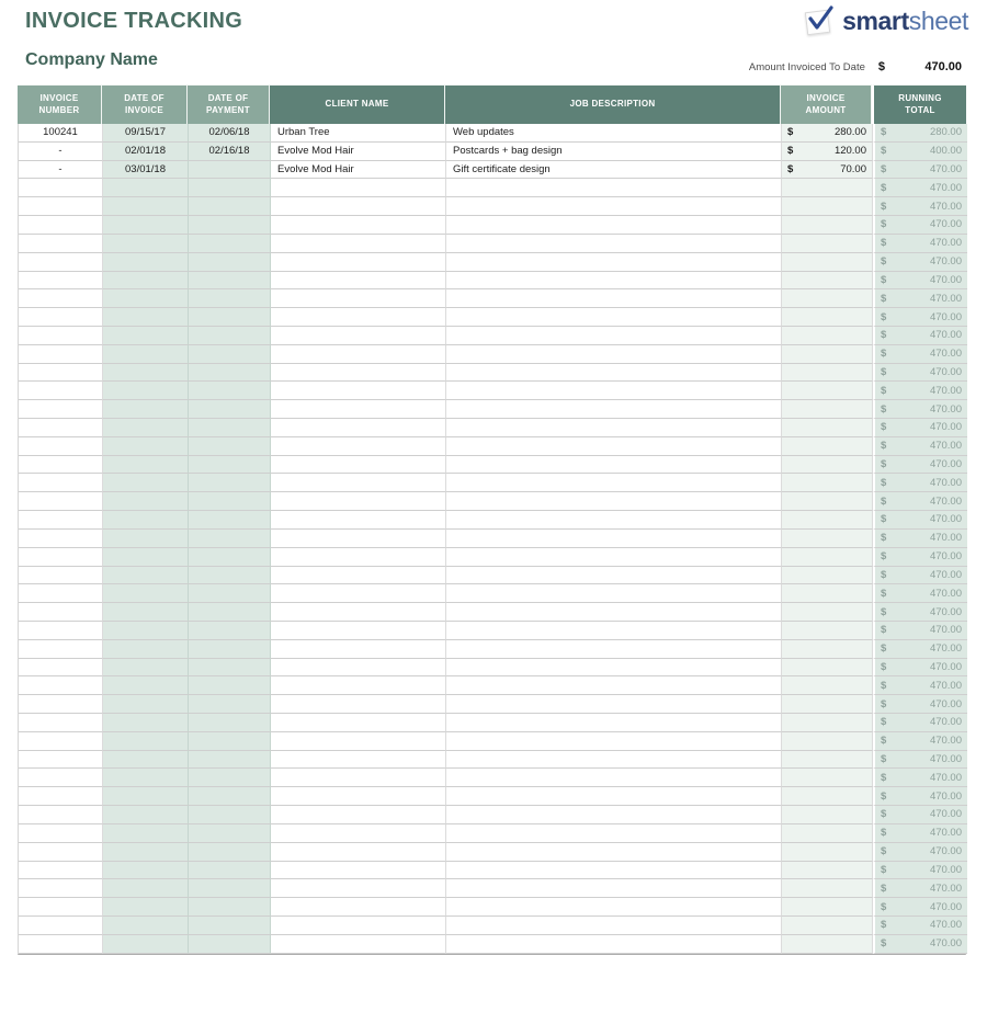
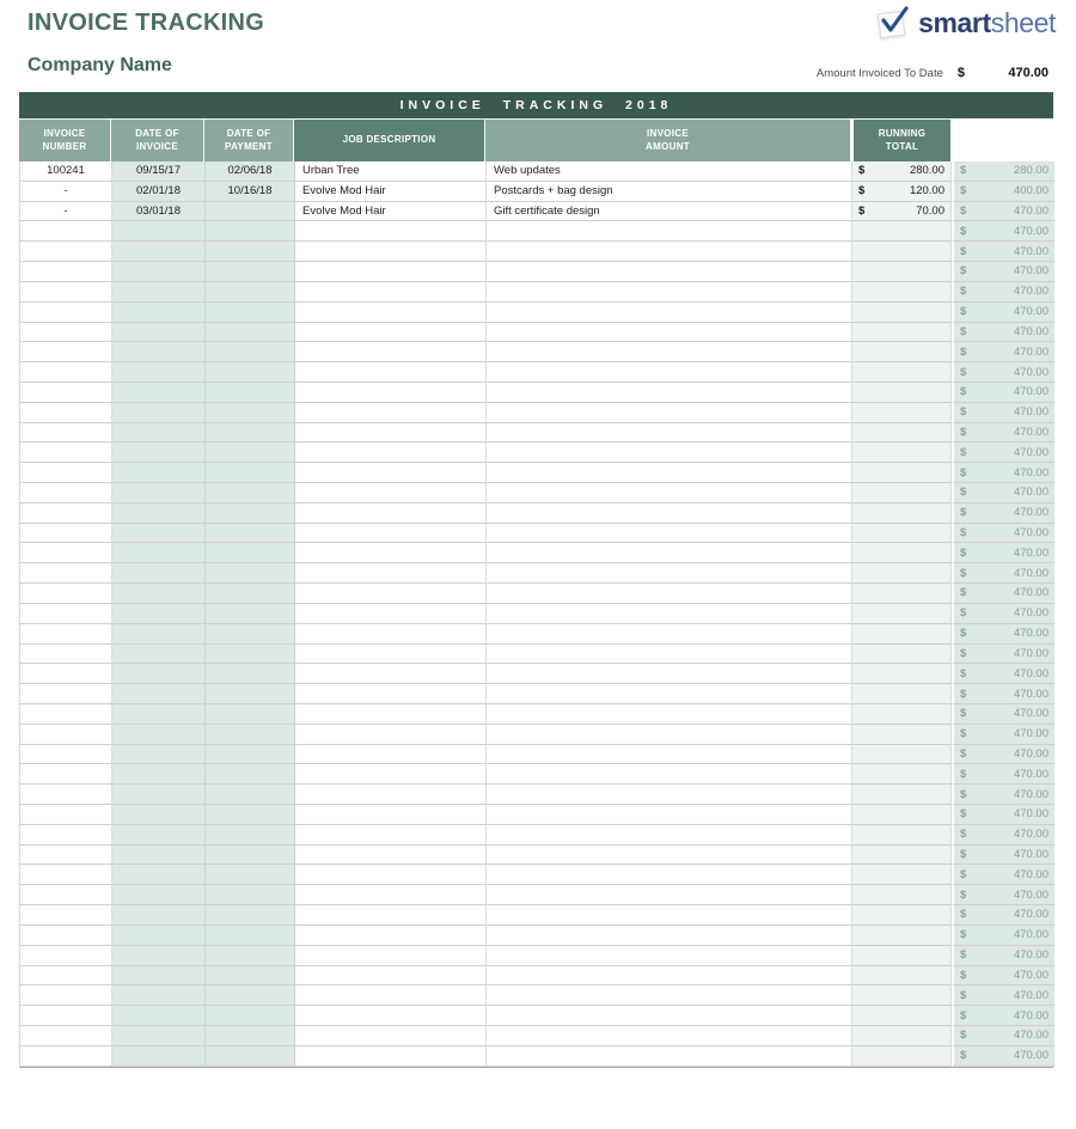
  INVOICE TRACKING
  smartsheet
  Company Name
  Amount Invoiced To Date
  $
  470.00
+ INVOICE TRACKING 2018
  INVOICE
  NUMBER
  DATE OF
  INVOICE
  DATE OF
  PAYMENT
- CLIENT NAME
  JOB DESCRIPTION
  INVOICE
  AMOUNT
  RUNNING
  TOTAL
  100241
  09/15/17
  02/06/18
  Urban Tree
  Web updates
  $
  280.00
  $
  280.00
  -
  02/01/18
- 02/16/18
+ 10/16/18
  Evolve Mod Hair
  Postcards + bag design
  $
  120.00
  $
  400.00
  -
  03/01/18
  Evolve Mod Hair
  Gift certificate design
  $
  70.00
  $
  470.00
  $
  470.00
  $
  470.00
  $
  470.00
  $
  470.00
  $
  470.00
  $
  470.00
  $
  470.00
  $
  470.00
  $
  470.00
  $
  470.00
  $
  470.00
  $
  470.00
  $
  470.00
  $
  470.00
  $
  470.00
  $
  470.00
  $
  470.00
  $
  470.00
  $
  470.00
  $
  470.00
  $
  470.00
  $
  470.00
  $
  470.00
  $
  470.00
  $
  470.00
  $
  470.00
  $
  470.00
  $
  470.00
  $
  470.00
  $
  470.00
  $
  470.00
  $
  470.00
  $
  470.00
  $
  470.00
  $
  470.00
  $
  470.00
  $
  470.00
  $
  470.00
  $
  470.00
  $
  470.00
  $
  470.00
  $
  470.00
